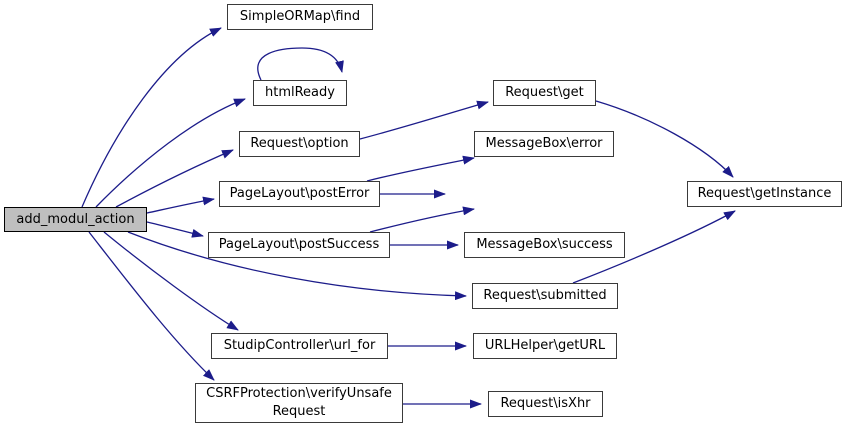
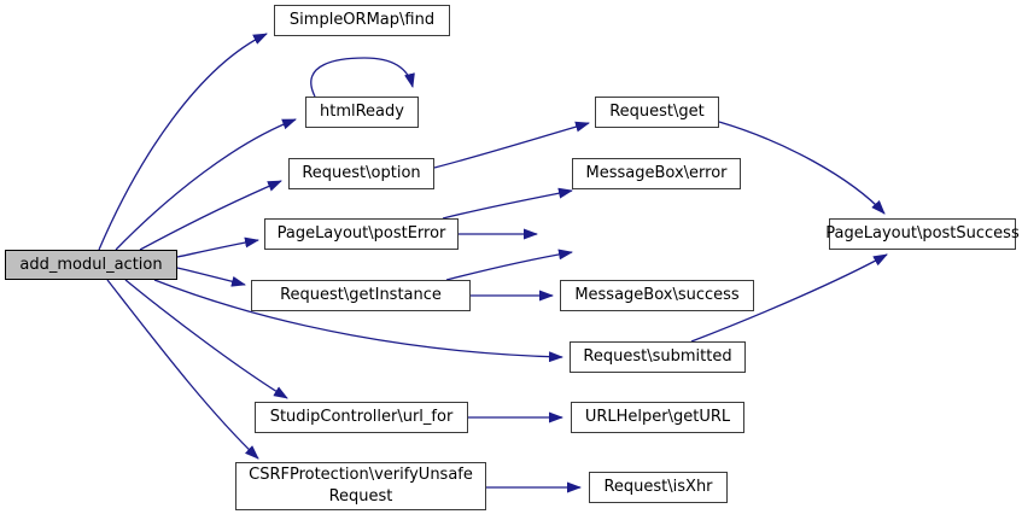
  add_modul_action
  SimpleORMap\find
  htmlReady
  Request\option
  PageLayout\postError
- PageLayout\postSuccess
+ Request\getInstance
  Request\get
  MessageBox\error
  MessageBox\success
  Request\submitted
- Request\getInstance
+ PageLayout\postSuccess
  StudipController\url_for
  URLHelper\getURL
  CSRFProtection\verifyUnsafe
  Request
  Request\isXhr
